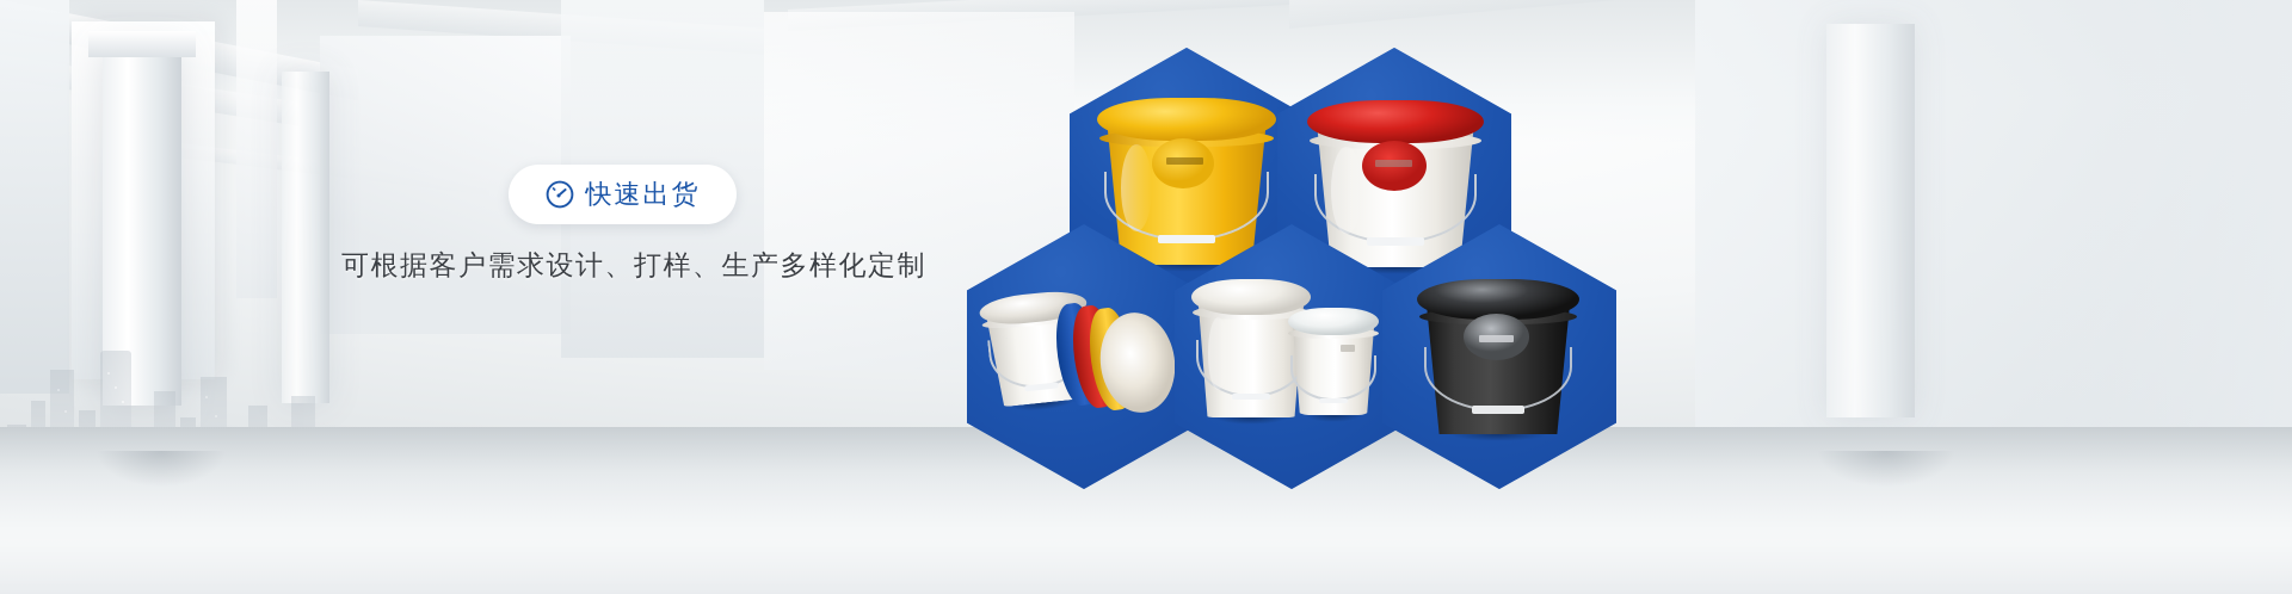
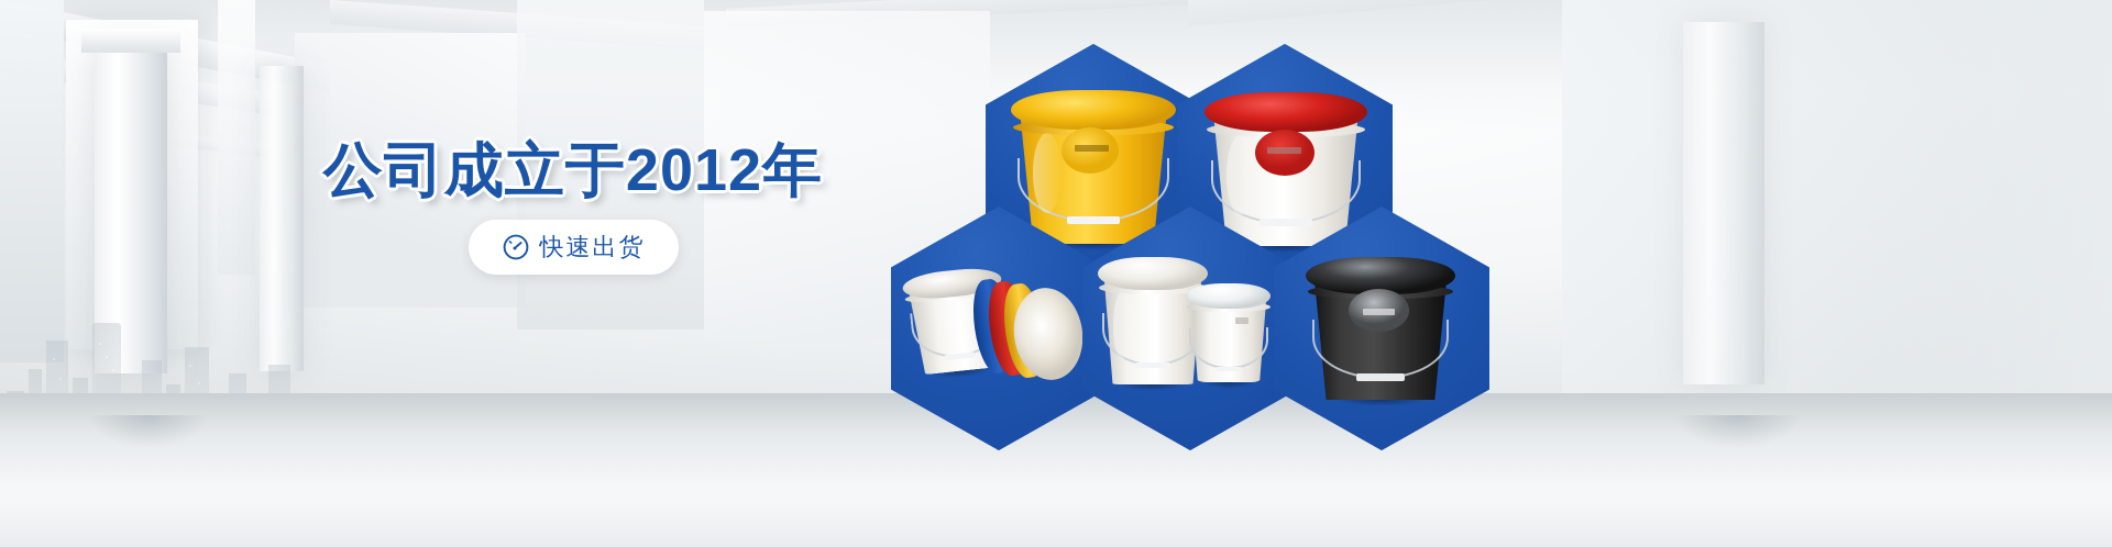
+ 公司成立于2012年
  快速出货
- 可根据客户需求设计、打样、生产多样化定制
